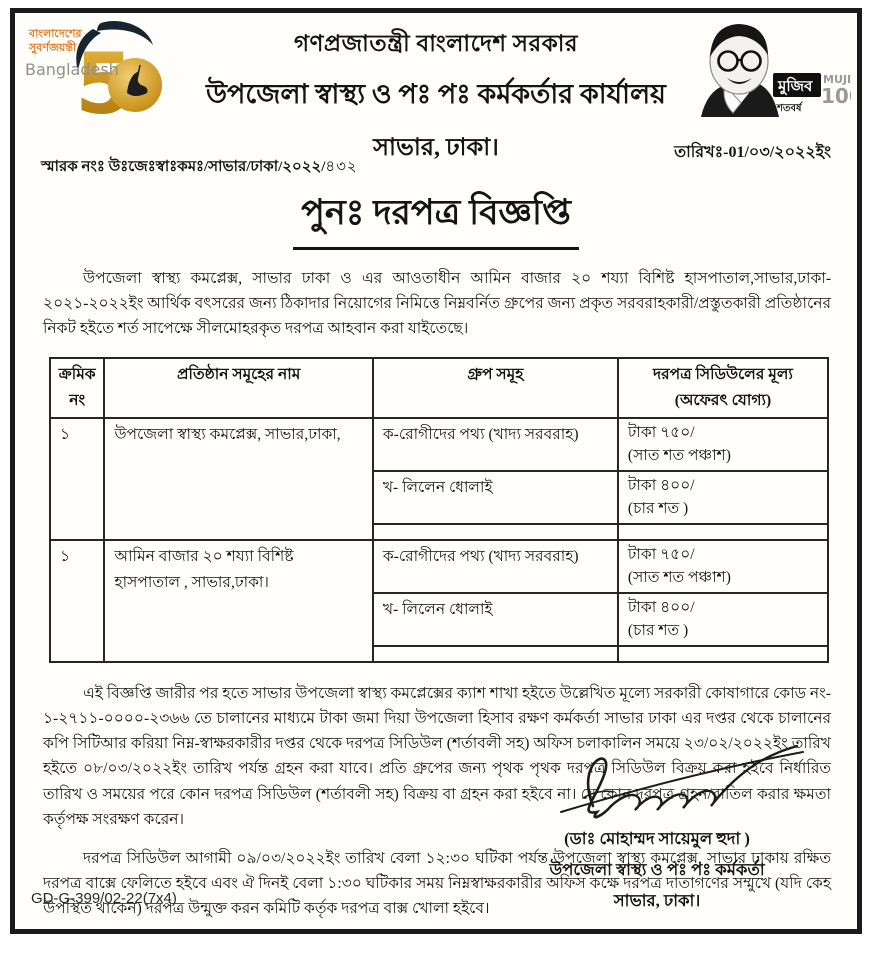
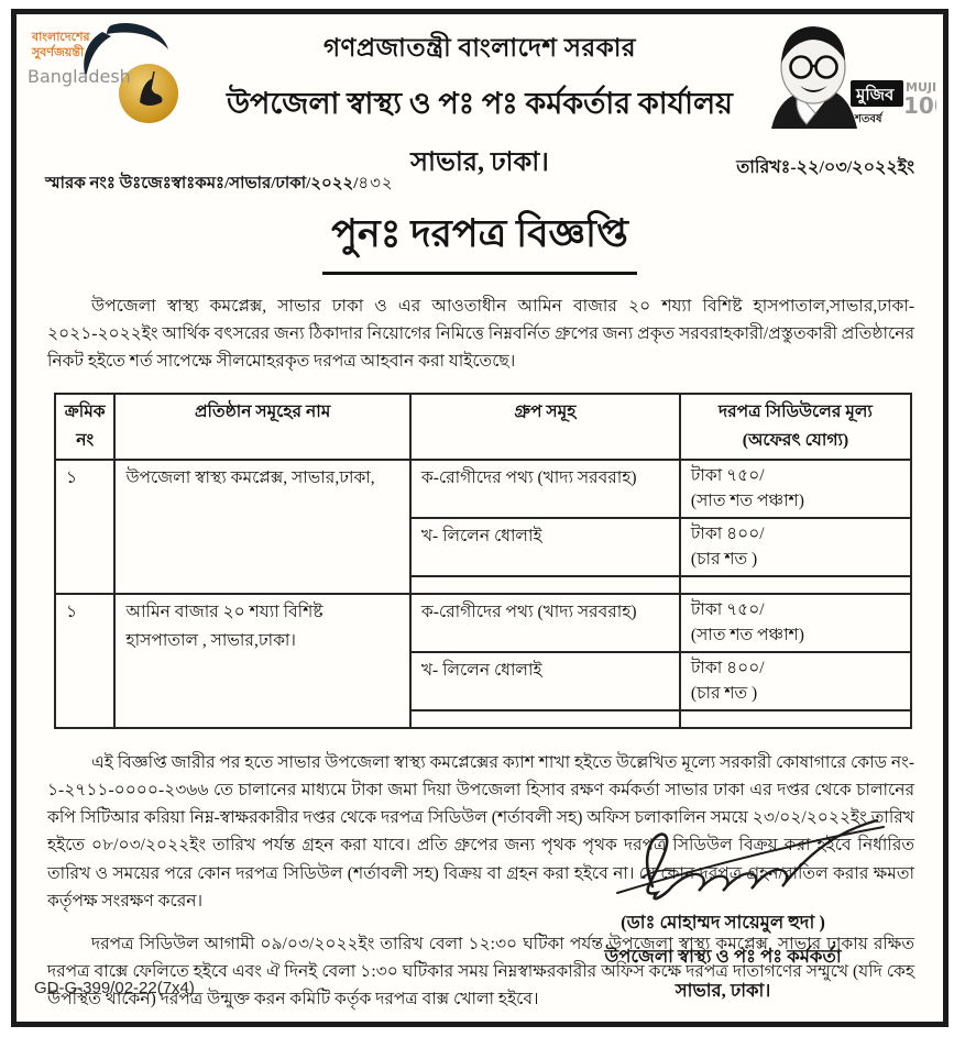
- 5
  বাংলাদেশের
  সুবর্ণজয়ন্তী
  Bangladesh
  মুজিব
  শতবর্ষ
  MUJI
  গণপ্রজাতন্ত্রী বাংলাদেশ সরকার
  উপজেলা স্বাস্থ্য ও পঃ পঃ কর্মকর্তার কার্যালয়
  সাভার, ঢাকা।
  স্মারক নংঃ উঃজেঃস্বাঃকমঃ/সাভার/ঢাকা/২০২২/৪৩২
- তারিখঃ-01/০৩/২০২২ইং
+ তারিখঃ-২২/০৩/২০২২ইং
  পুনঃ দরপত্র বিজ্ঞপ্তি
  উপজেলা স্বাস্থ্য কমপ্লেক্স, সাভার ঢাকা ও এর আওতাধীন আমিন বাজার ২০ শয্যা বিশিষ্ট হাসপাতাল,সাভার,ঢাকা- ২০২১-২০২২ইং আর্থিক বৎসরের জন্য ঠিকাদার নিয়োগের নিমিত্তে নিম্নবর্নিত গ্রুপের জন্য প্রকৃত সরবরাহকারী/প্রস্তুতকারী প্রতিষ্ঠানের নিকট হইতে শর্ত সাপেক্ষে সীলমোহরকৃত দরপত্র আহবান করা যাইতেছে।
  ক্রমিক নং	প্রতিষ্ঠান সমূহের নাম	গ্রুপ সমূহ	দরপত্র সিডিউলের মূল্য (অফেরৎ যোগ্য)
  ১	উপজেলা স্বাস্থ্য কমপ্লেক্স, সাভার,ঢাকা,	ক-রোগীদের পথ্য (খাদ্য সরবরাহ)	টাকা ৭৫০/ (সাত শত পঞ্চাশ)
  খ- লিলেন ধোলাই	টাকা ৪০০/ (চার শত )
  ১	আমিন বাজার ২০ শয্যা বিশিষ্ট হাসপাতাল , সাভার,ঢাকা।	ক-রোগীদের পথ্য (খাদ্য সরবরাহ)	টাকা ৭৫০/ (সাত শত পঞ্চাশ)
  খ- লিলেন ধোলাই	টাকা ৪০০/ (চার শত )
  এই বিজ্ঞপ্তি জারীর পর হতে সাভার উপজেলা স্বাস্থ্য কমপ্লেক্সের ক্যাশ শাখা হইতে উল্লেখিত মূল্যে সরকারী কোষাগারে কোড নং- ১-২৭১১-০০০০-২৩৬৬ তে চালানের মাধ্যমে টাকা জমা দিয়া উপজেলা হিসাব রক্ষণ কর্মকর্তা সাভার ঢাকা এর দপ্তর থেকে চালানের কপি সিটিআর করিয়া নিম্ন-স্বাক্ষরকারীর দপ্তর থেকে দরপত্র সিডিউল (শর্তাবলী সহ) অফিস চলাকালিন সময়ে ২৩/০২/২০২২ইং তারিখ হইতে ০৮/০৩/২০২২ইং তারিখ পর্যন্ত গ্রহন করা যাবে। প্রতি গ্রুপের জন্য পৃথক পৃথক দরপত্র সিডিউল বিক্রয়রা হইবে নির্ধারিত তারিখ ও সময়ের পরে কোন দরপত্র সিডিউল (শর্তাবলী সহ) বিক্রয় বা গ্রহন করা হইবে না। কো দরপত্রহন/বাতিল করার ক্ষমতা কর্তৃপক্ষ সংরক্ষণ করেন।
  দরপত্র সিডিউল আগামী ০৯/০৩/২০২২ইং তারিখ বেলা ১২:৩০ ঘটিকা পর্যন্ত উপজেলা স্বাস্থ্য কমপ্লেক্স, সাভার ঢাকায় রক্ষিত দরপত্র বাক্সে ফেলিতে হইবে এবং ঐ দিনই বেলা ১:৩০ ঘটিকার সময় নিম্নস্বাক্ষরকারীর অফিস কক্ষে দরপত্র দাতাগণের সম্মুখে (যদি কেহ উপস্থিত থাকেন) দরপত্র উন্মুক্ত করন কমিটি কর্তৃক দরপত্র বাক্স খোলা হইবে।
  (ডাঃ মোহাম্মদ সায়েমুল হুদা )
  উপজেলা স্বাস্থ্য ও পঃ পঃ কর্মকর্তা
  সাভার, ঢাকা।
  GD-G-399/02-22(7x4)
